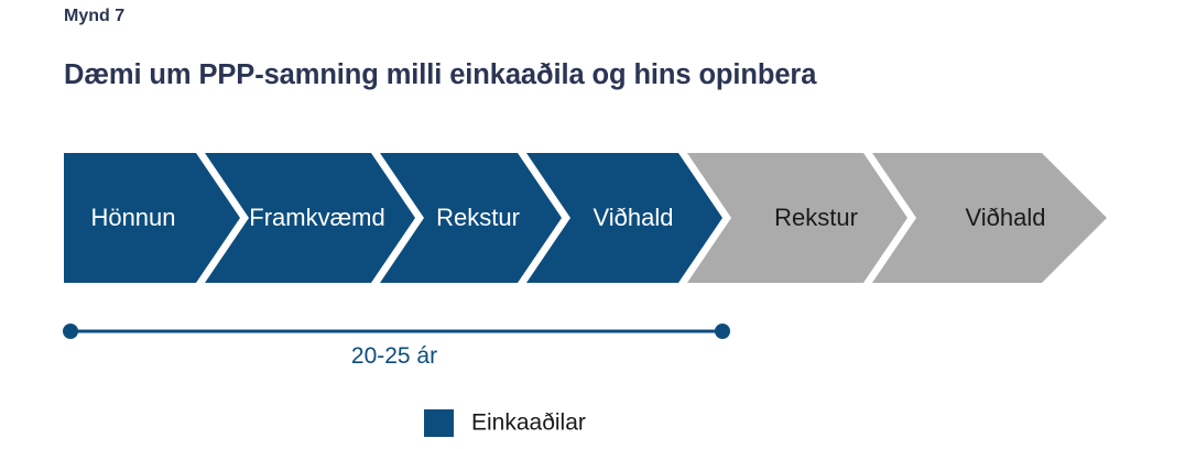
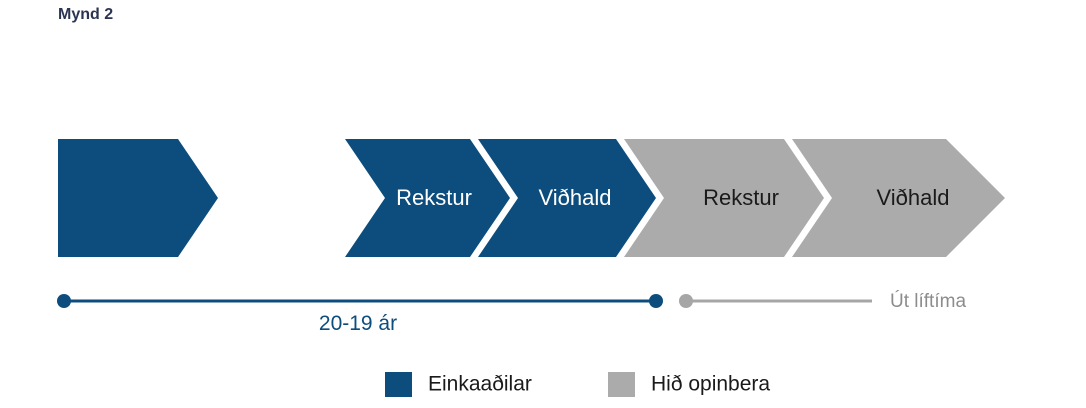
- Mynd 7
+ Mynd 2
- Dæmi um PPP-samning milli einkaaðila og hins opinbera
- Hönnun
- Framkvæmd
  Rekstur
  Viðhald
  Rekstur
  Viðhald
- 20-25 ár
+ 20-19 ár
+ Út líftíma
  Einkaaðilar
+ Hið opinbera
